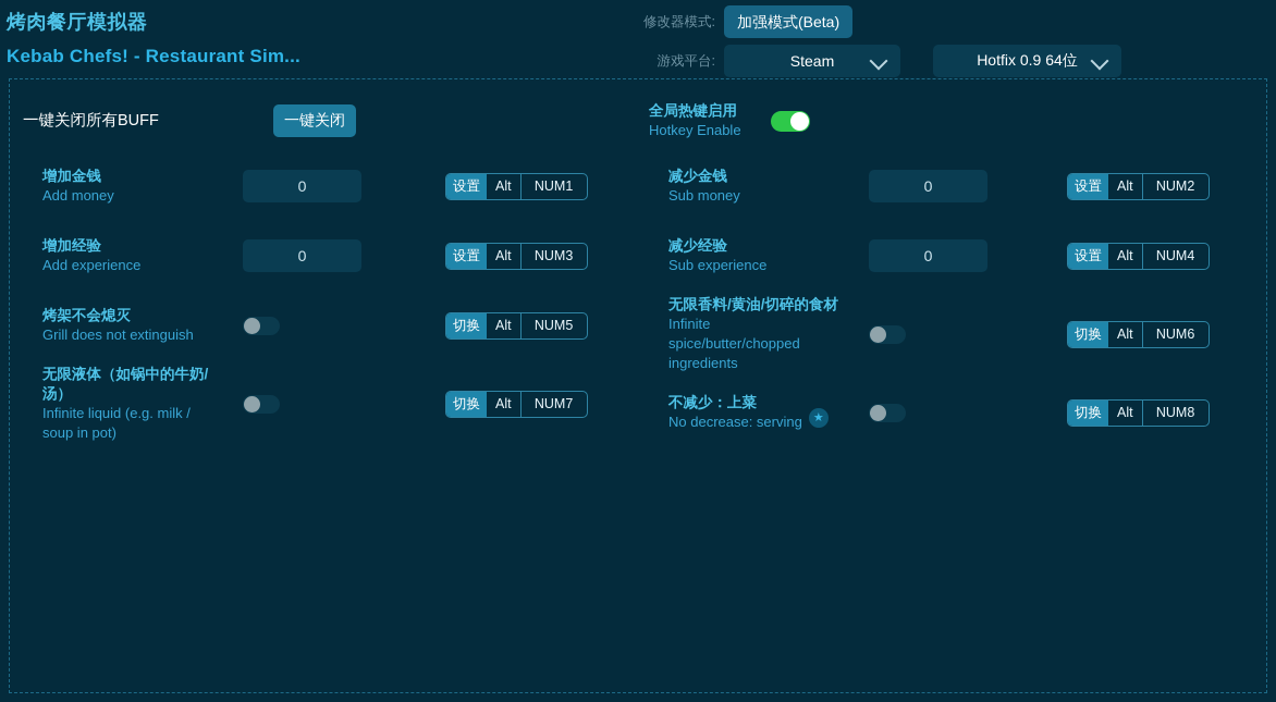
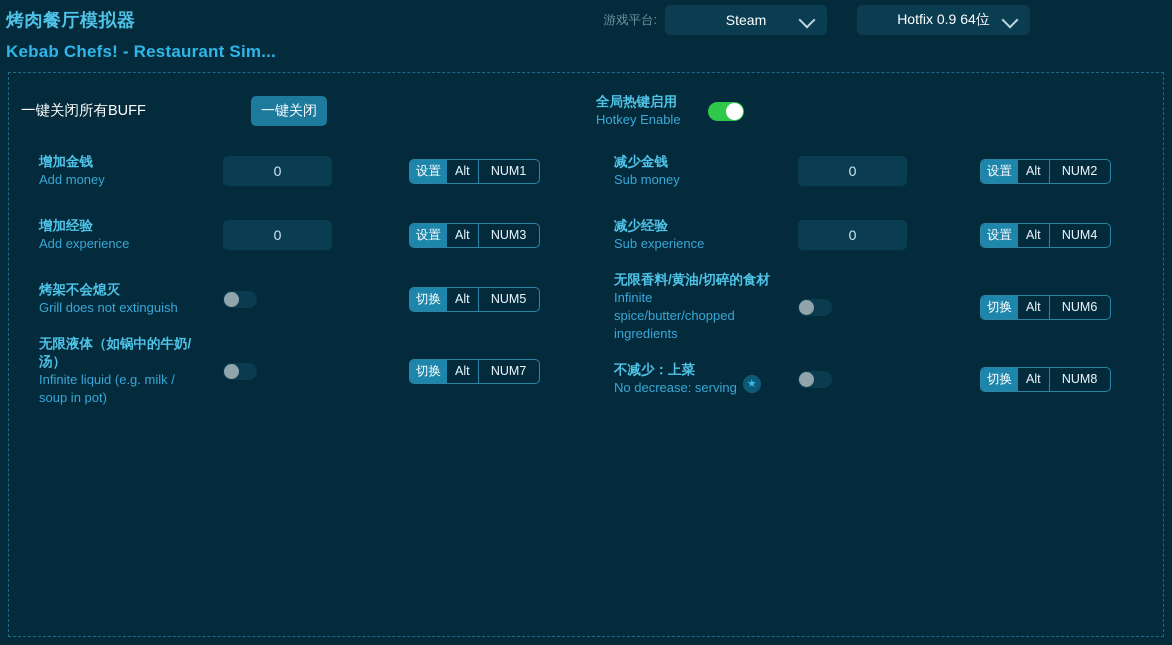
  烤肉餐厅模拟器
  Kebab Chefs! - Restaurant Sim...
- 修改器模式:
- 加强模式(Beta)
  游戏平台:
  Steam
  Hotfix 0.9 64位
  一键关闭所有BUFF
  一键关闭
  增加金钱
  Add money
  0
  设置
  Alt
  NUM1
  增加经验
  Add experience
  0
  设置
  Alt
  NUM3
  烤架不会熄灭
  Grill does not extinguish
  切换
  Alt
  NUM5
  无限液体（如锅中的牛奶/汤）
  Infinite liquid (e.g. milk / soup in pot)
  切换
  Alt
  NUM7
  全局热键启用
  Hotkey Enable
  减少金钱
  Sub money
  0
  设置
  Alt
  NUM2
  减少经验
  Sub experience
  0
  设置
  Alt
  NUM4
  无限香料/黄油/切碎的食材
  Infinite spice/butter/chopped ingredients
  切换
  Alt
  NUM6
  不减少：上菜
  No decrease: serving
  ★
  切换
  Alt
  NUM8
